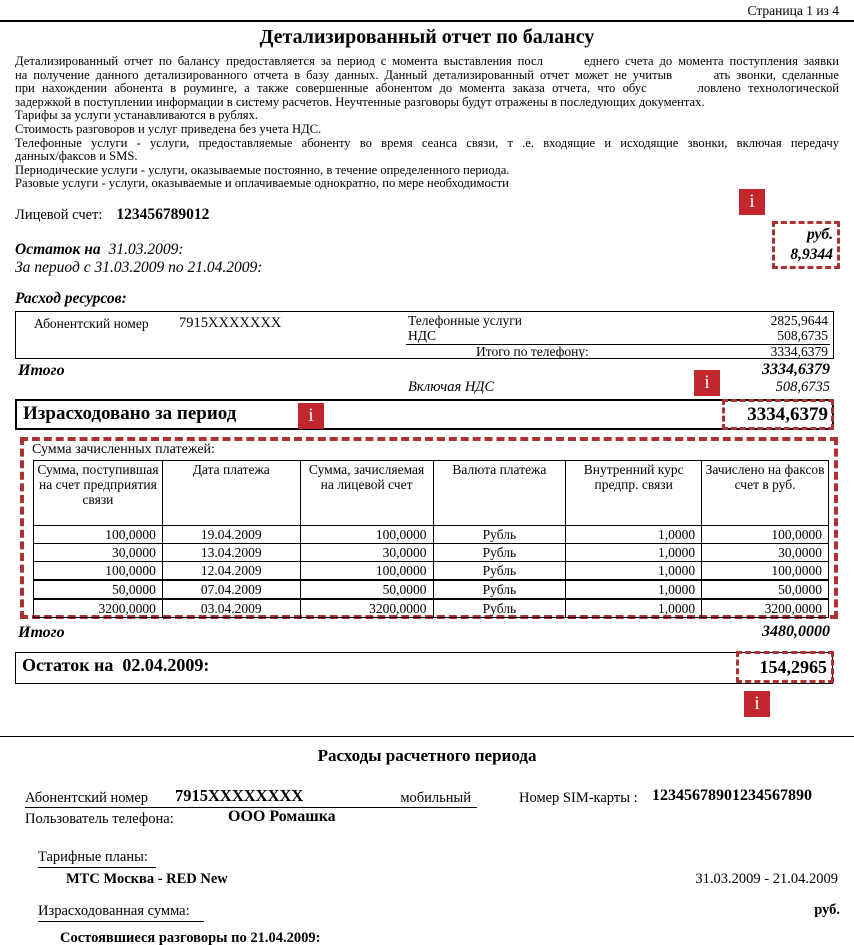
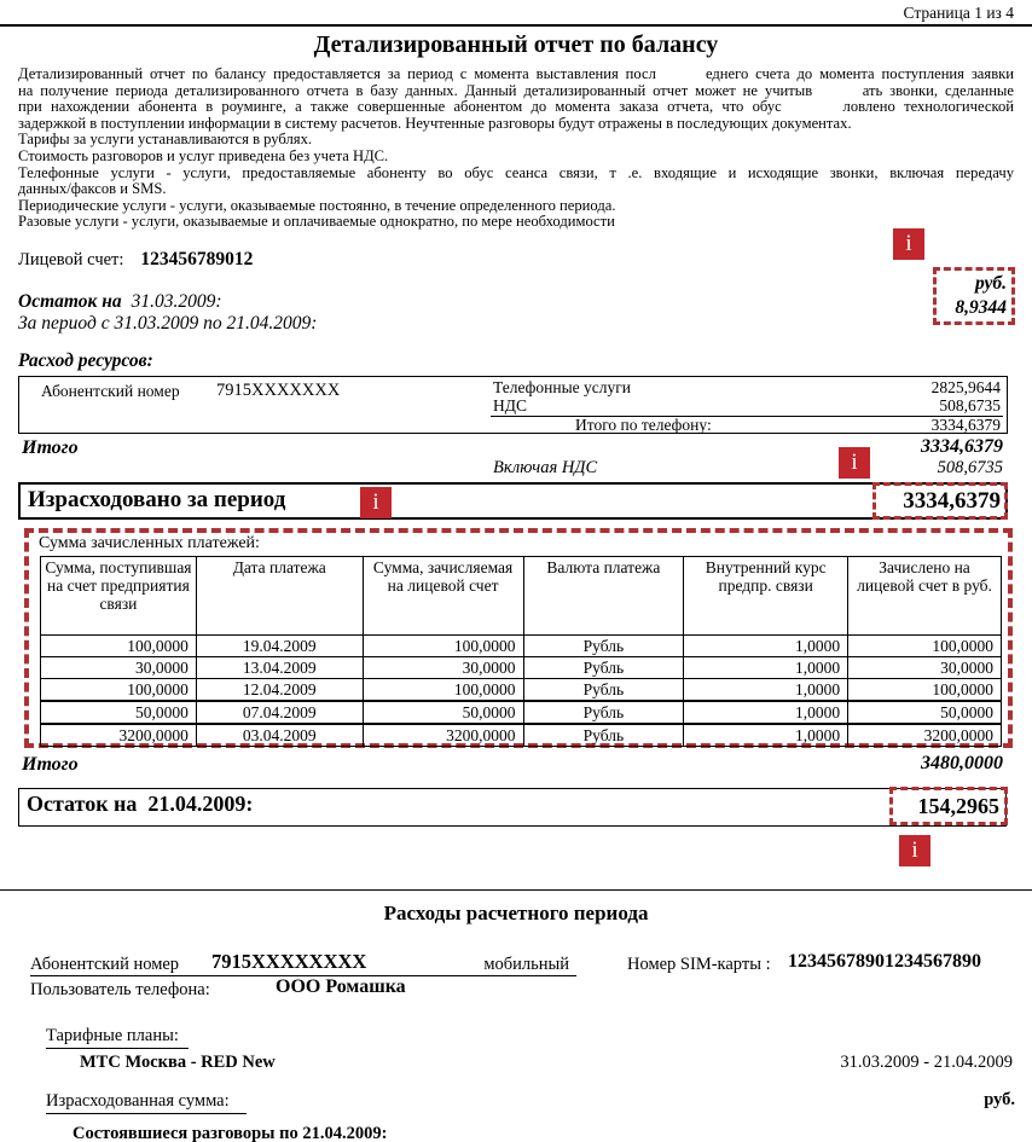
  Страница 1 из 4
  Детализированный отчет по балансу
  Детализированный отчет по балансу предоставляется за период с момента выставления посл еднего счета до момента поступления заявки
- на получение данного детализированного отчета в базу данных. Данный детализированный отчет может не учитыв ать звонки, сделанные
+ на получение периода детализированного отчета в базу данных. Данный детализированный отчет может не учитыв ать звонки, сделанные
  при нахождении абонента в роуминге, а также совершенные абонентом до момента заказа отчета, что обус ловлено технологической
  задержкой в поступлении информации в систему расчетов. Неучтенные разговоры будут отражены в последующих документах.
  Тарифы за услуги устанавливаются в рублях.
  Стоимость разговоров и услуг приведена без учета НДС.
- Телефонные услуги - услуги, предоставляемые абоненту во время сеанса связи, т .е. входящие и исходящие звонки, включая передачу
+ Телефонные услуги - услуги, предоставляемые абоненту во обус сеанса связи, т .е. входящие и исходящие звонки, включая передачу
  данных/факсов и SMS.
  Периодические услуги - услуги, оказываемые постоянно, в течение определенного периода.
  Разовые услуги - услуги, оказываемые и оплачиваемые однократно, по мере необходимости
  Лицевой счет: 123456789012
  i
  руб.
  8,9344
  Остаток на 31.03.2009:
  За период с 31.03.2009 по 21.04.2009:
  Расход ресурсов:
  Абонентский номер
  7915XXXXXXX
  Телефонные услуги
  2825,9644
  НДС
  508,6735
  Итого по телефону:
  3334,6379
  Итого
  3334,6379
  Включая НДС
  i
  508,6735
  Израсходовано за период
  i
  3334,6379
  Сумма зачисленных платежей:
- Сумма, поступившая на счет предприятия связи	Дата платежа	Сумма, зачисляемая на лицевой счет	Валюта платежа	Внутренний курс предпр. связи	Зачислено на факсов счет в руб.
+ Сумма, поступившая на счет предприятия связи	Дата платежа	Сумма, зачисляемая на лицевой счет	Валюта платежа	Внутренний курс предпр. связи	Зачислено на лицевой счет в руб.
  100,0000	19.04.2009	100,0000	Рубль	1,0000	100,0000
  30,0000	13.04.2009	30,0000	Рубль	1,0000	30,0000
  100,0000	12.04.2009	100,0000	Рубль	1,0000	100,0000
  50,0000	07.04.2009	50,0000	Рубль	1,0000	50,0000
  3200,0000	03.04.2009	3200,0000	Рубль	1,0000	3200,0000
  Итого
  3480,0000
- Остаток на 02.04.2009:
+ Остаток на 21.04.2009:
  154,2965
  i
  Расходы расчетного периода
  Абонентский номер
  7915XXXXXXXX
  мобильный
  Номер SIM-карты :
  12345678901234567890
  Пользователь телефона:
  ООО Ромашка
  Тарифные планы:
  МТС Москва - RED New
  31.03.2009 - 21.04.2009
  Израсходованная сумма:
  руб.
  Состоявшиеся разговоры по 21.04.2009:
